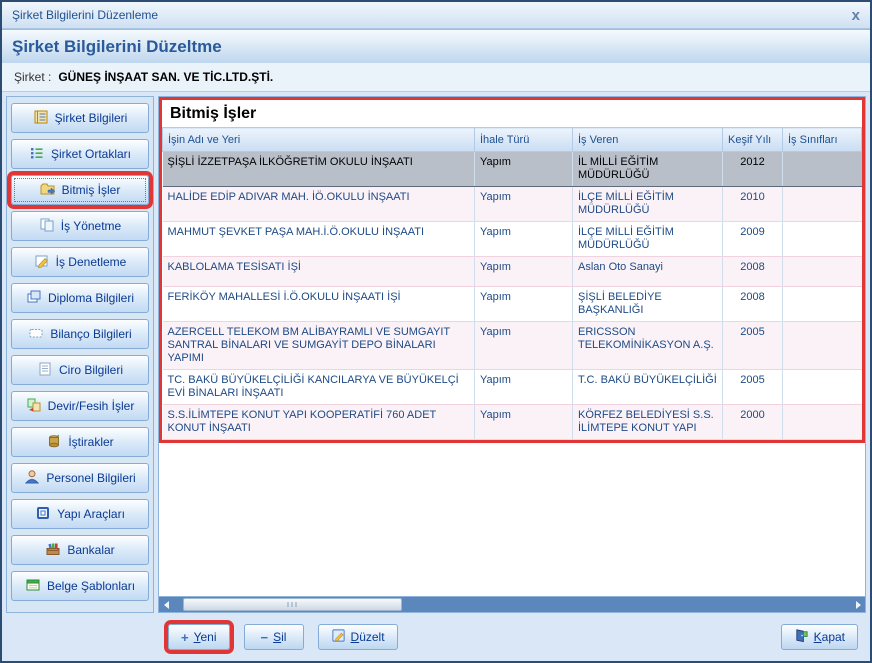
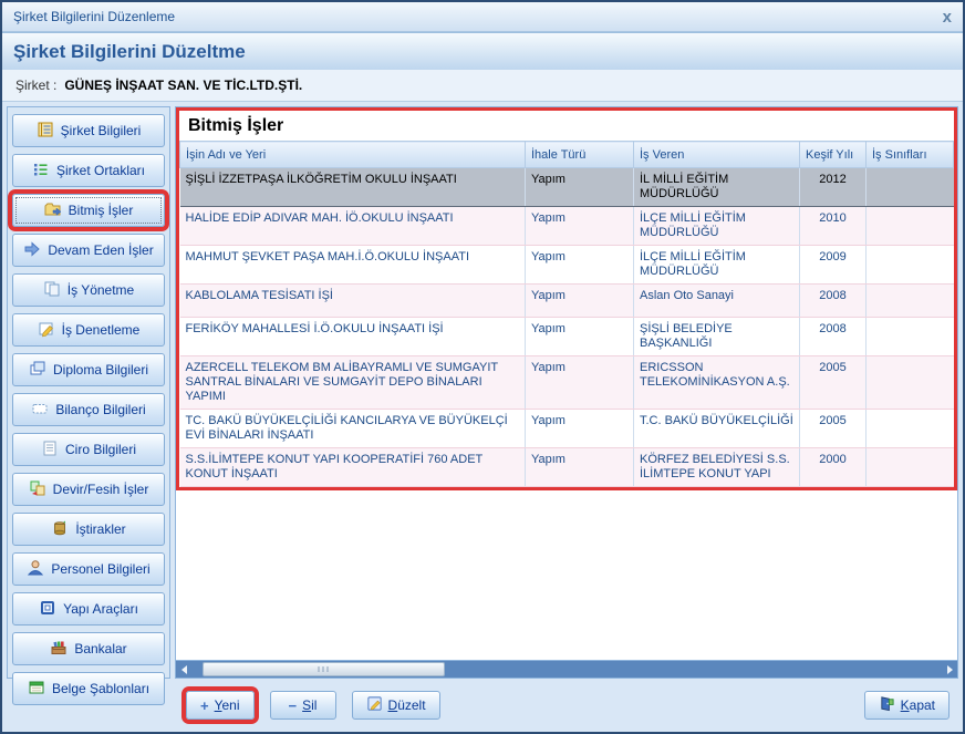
  Şirket Bilgilerini Düzenleme
  x
  Şirket Bilgilerini Düzeltme
  Şirket :
  GÜNEŞ İNŞAAT SAN. VE TİC.LTD.ŞTİ.
  Şirket Bilgileri
  Şirket Ortakları
  Bitmiş İşler
+ Devam Eden İşler
  İş Yönetme
  İş Denetleme
  Diploma Bilgileri
  Bilanço Bilgileri
  Ciro Bilgileri
  Devir/Fesih İşler
  İştirakler
  Personel Bilgileri
  Yapı Araçları
  Bankalar
  Belge Şablonları
  Bitmiş İşler
  İşin Adı ve Yeri	İhale Türü	İş Veren	Keşif Yılı	İş Sınıfları
  ŞİŞLİ İZZETPAŞA İLKÖĞRETİM OKULU İNŞAATI	Yapım	İL MİLLİ EĞİTİM MÜDÜRLÜĞÜ	2012
  HALİDE EDİP ADIVAR MAH. İÖ.OKULU İNŞAATI	Yapım	İLÇE MİLLİ EĞİTİM MÜDÜRLÜĞÜ	2010
  MAHMUT ŞEVKET PAŞA MAH.İ.Ö.OKULU İNŞAATI	Yapım	İLÇE MİLLİ EĞİTİM MÜDÜRLÜĞÜ	2009
  KABLOLAMA TESİSATI İŞİ	Yapım	Aslan Oto Sanayi	2008
  FERİKÖY MAHALLESİ İ.Ö.OKULU İNŞAATI İŞİ	Yapım	ŞİŞLİ BELEDİYE BAŞKANLIĞI	2008
  AZERCELL TELEKOM BM ALİBAYRAMLI VE SUMGAYIT SANTRAL BİNALARI VE SUMGAYİT DEPO BİNALARI YAPIMI	Yapım	ERICSSON TELEKOMİNİKASYON A.Ş.	2005
  TC. BAKÜ BÜYÜKELÇİLİĞİ KANCILARYA VE BÜYÜKELÇİ EVİ BİNALARI İNŞAATI	Yapım	T.C. BAKÜ BÜYÜKELÇİLİĞİ	2005
  S.S.İLİMTEPE KONUT YAPI KOOPERATİFİ 760 ADET KONUT İNŞAATI	Yapım	KÖRFEZ BELEDİYESİ S.S. İLİMTEPE KONUT YAPI	2000
  +
  Yeni
  −
  Sil
  Düzelt
  Kapat
